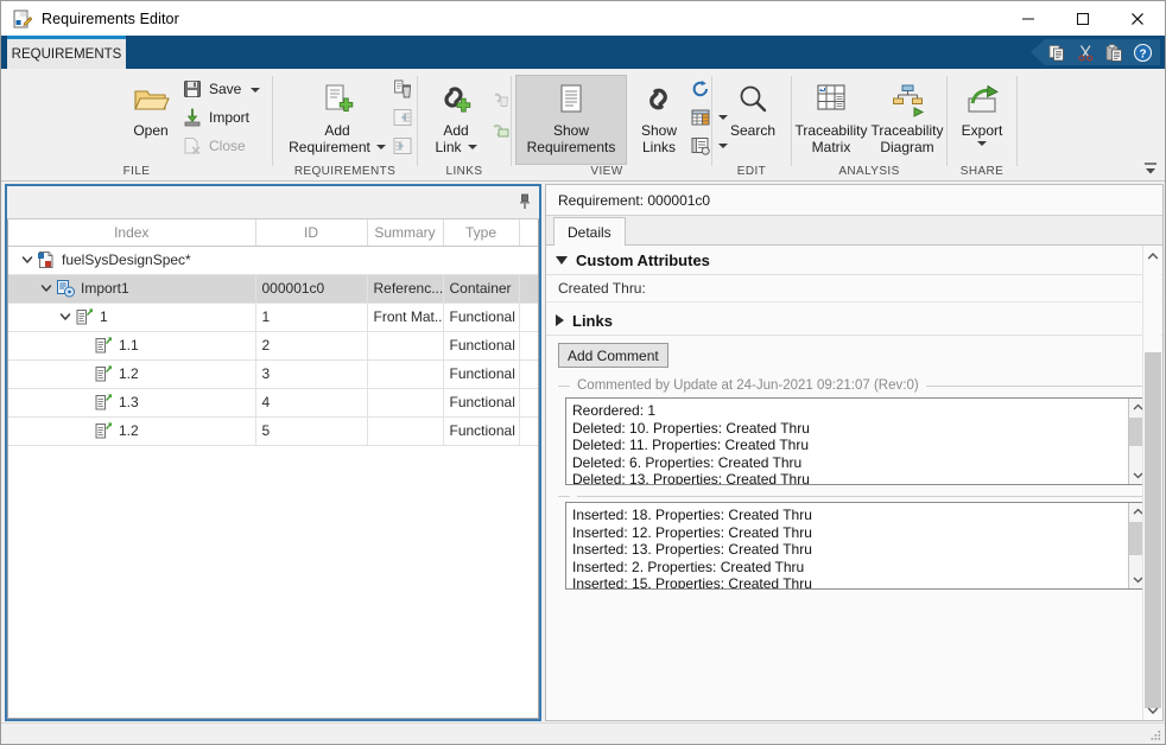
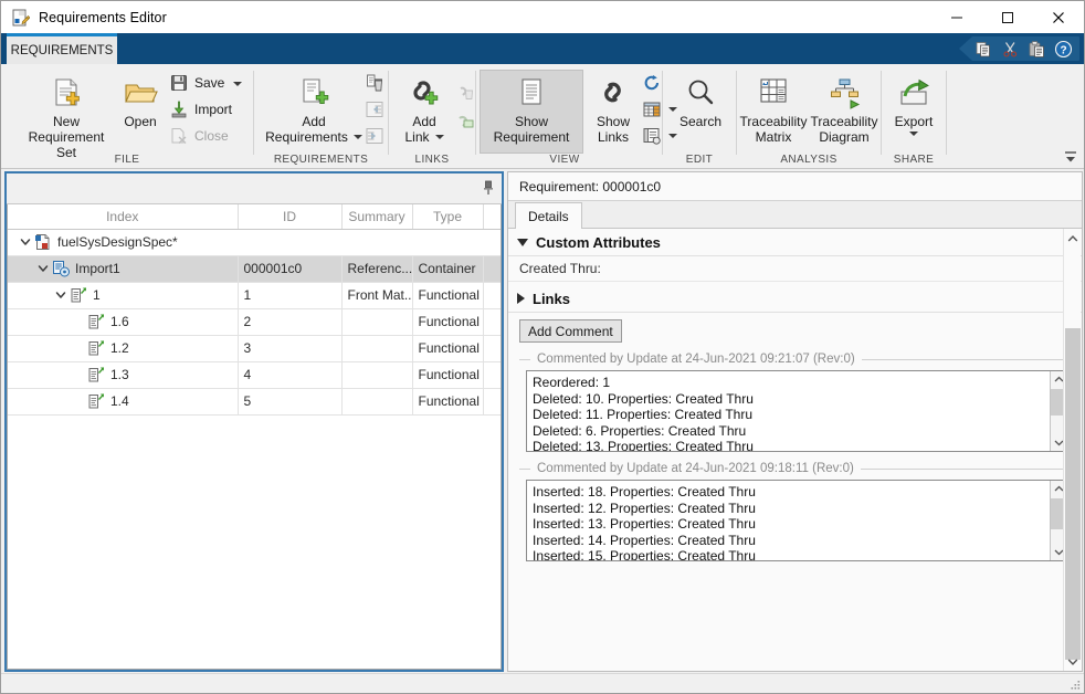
  Requirements Editor
  REQUIREMENTS
  ?
+ New
+ Requirement Set
  Open
  Save
  Import
  Close
  FILE
  Add
- Requirement
+ Requirements
  REQUIREMENTS
  Add
  Link
  LINKS
  Show
- Requirements
+ Requirement
  Show
  Links
  VIEW
  Search
  EDIT
  Traceability
  Matrix
  Traceability
  Diagram
  ANALYSIS
  Export
  SHARE
  Index	ID	Summary	Type
  fuelSysDesignSpec*
  Import1	000001c0	Referenc...	Container
  1	1	Front Mat..	Functional
- 1.1	2		Functional
+ 1.6	2		Functional
  1.2	3		Functional
  1.3	4		Functional
- 1.2	5		Functional
+ 1.4	5		Functional
  Requirement: 000001c0
  Details
  Custom Attributes
  Created Thru:
  Links
  Add Comment
  Commented by Update at 24-Jun-2021 09:21:07 (Rev:0)
  Reordered: 1
  Deleted: 10. Properties: Created Thru
  Deleted: 11. Properties: Created Thru
  Deleted: 6. Properties: Created Thru
  Deleted: 13. Properties: Created Thru
+ Commented by Update at 24-Jun-2021 09:18:11 (Rev:0)
  Inserted: 18. Properties: Created Thru
  Inserted: 12. Properties: Created Thru
  Inserted: 13. Properties: Created Thru
- Inserted: 2. Properties: Created Thru
+ Inserted: 14. Properties: Created Thru
  Inserted: 15. Properties: Created Thru
